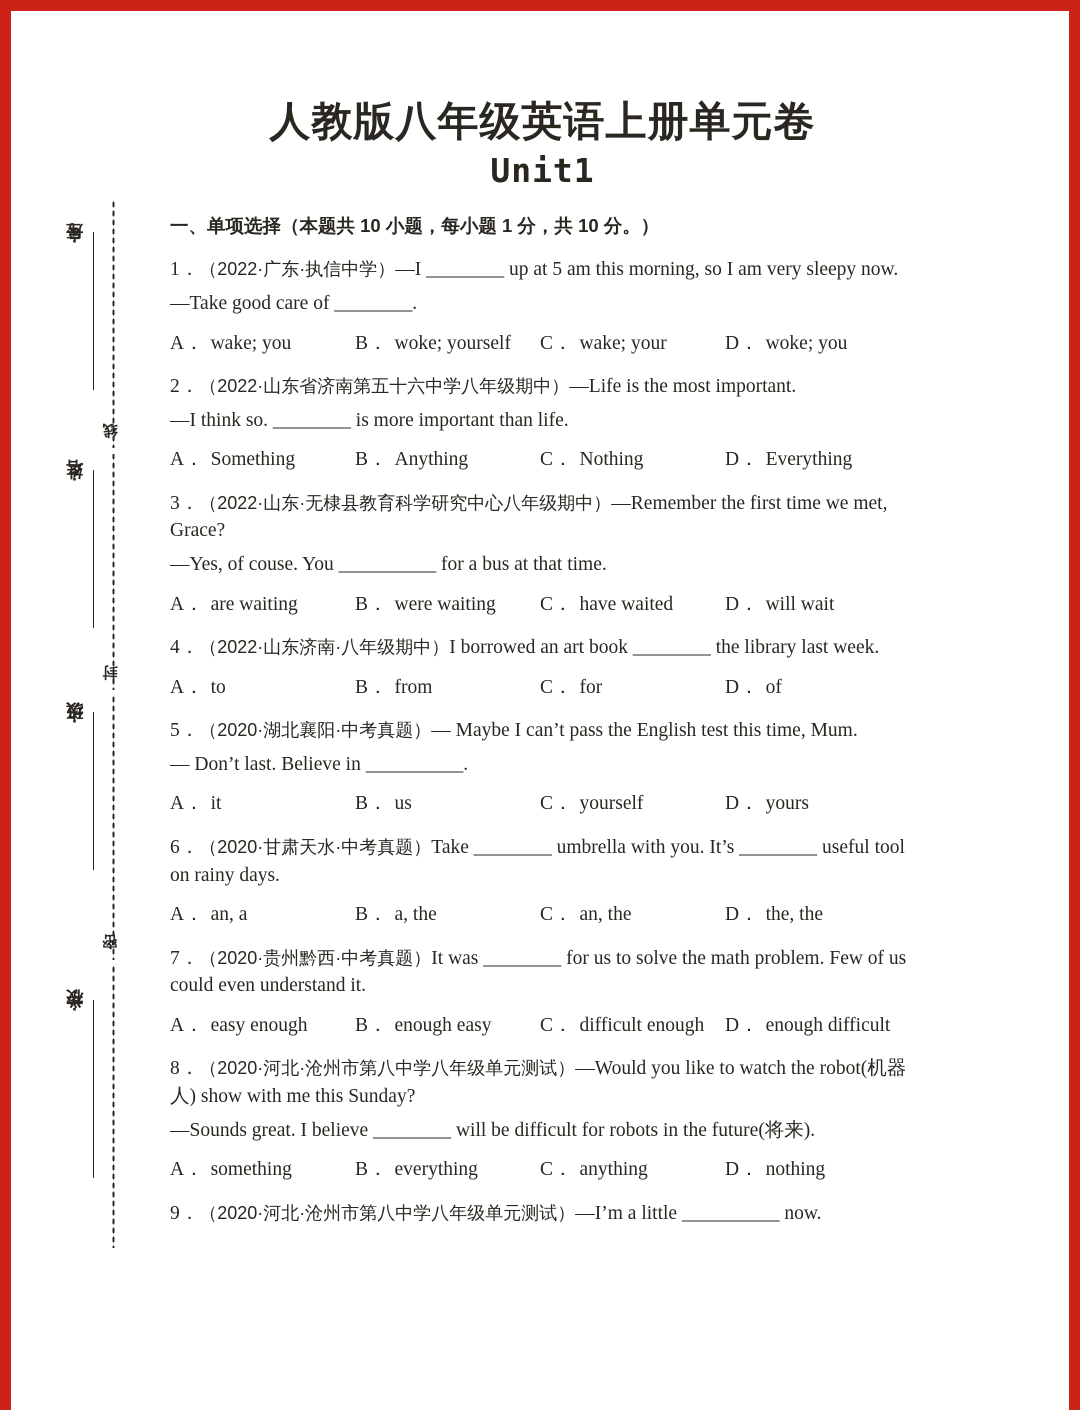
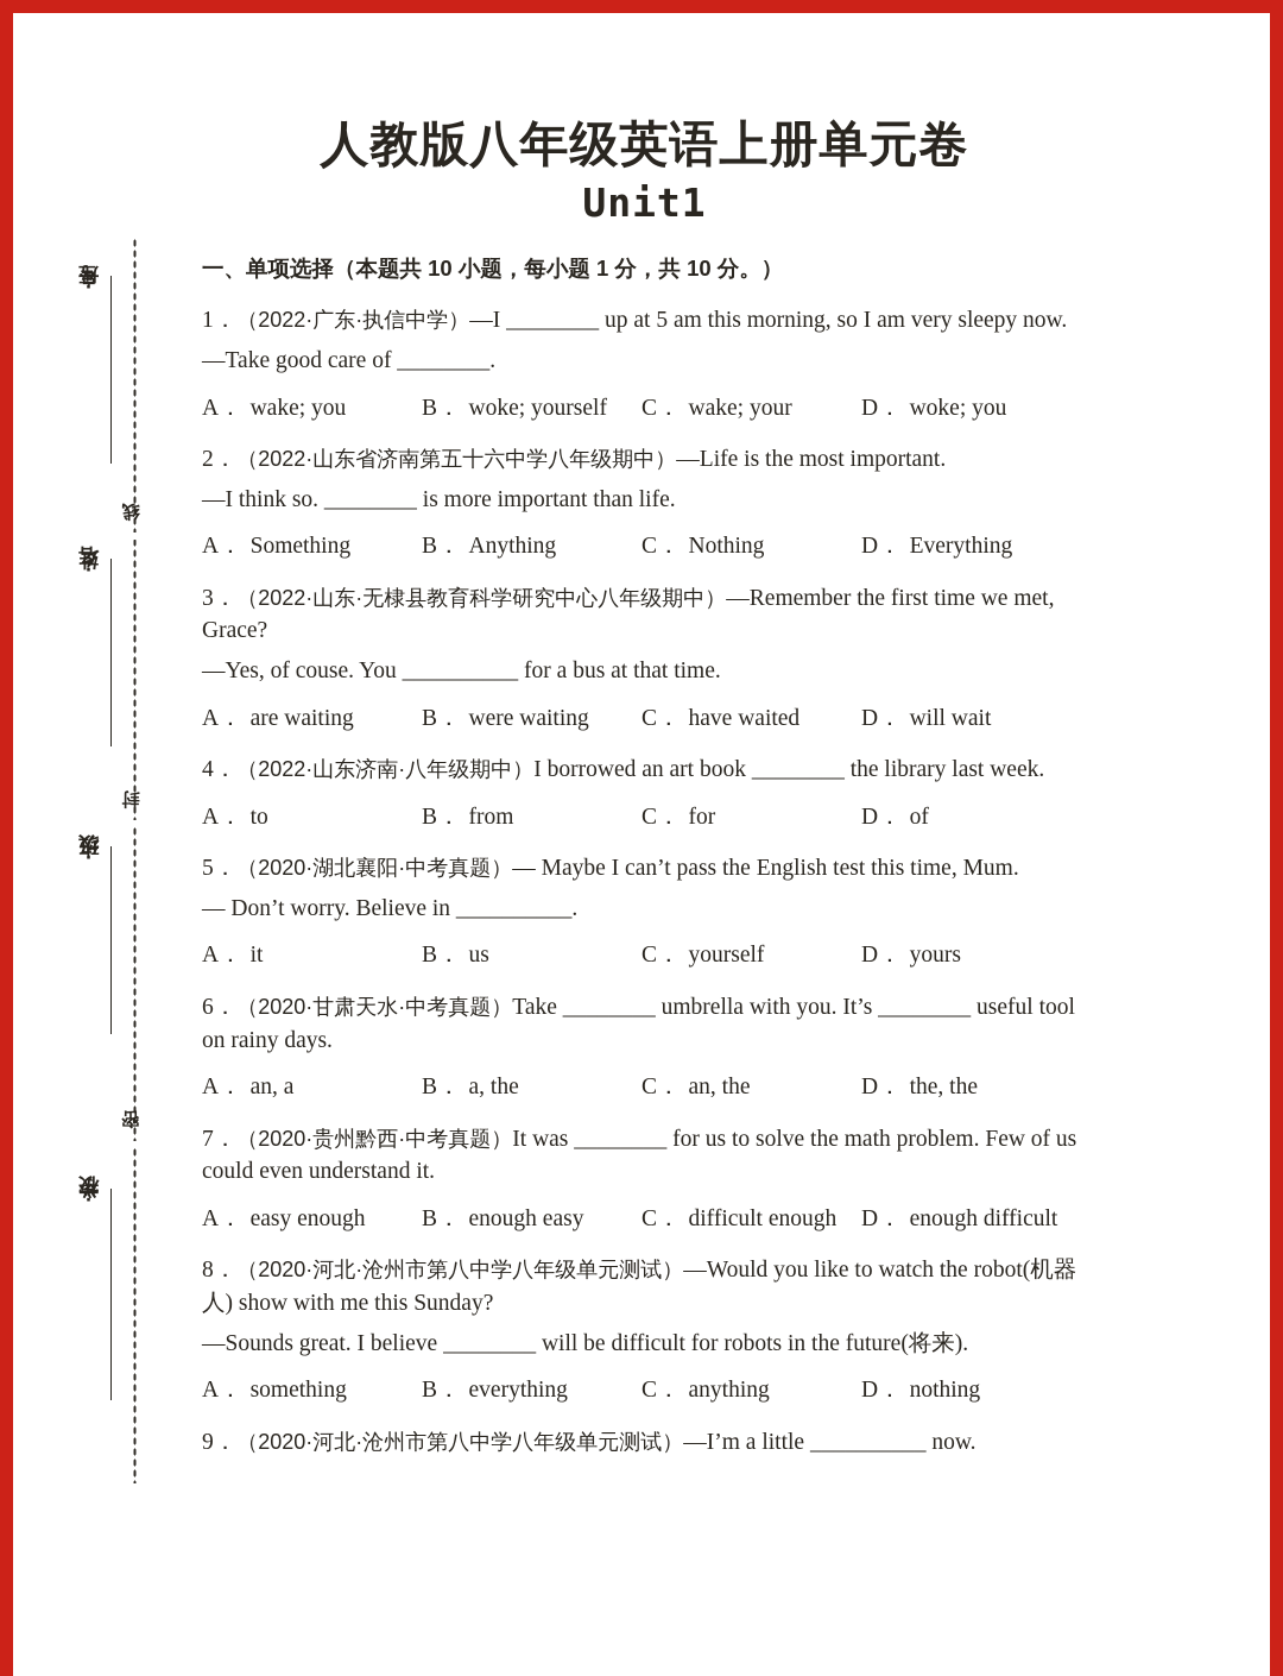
  人教版八年级英语上册单元卷
  Unit1
  一、单项选择（本题共 10 小题，每小题 1 分，共 10 分。）
  1．（2022·广东·执信中学）—I ________ up at 5 am this morning, so I am very sleepy now.
  —Take good care of ________.
  A． wake; you
  B． woke; yourself
  C． wake; your
  D． woke; you
  2．（2022·山东省济南第五十六中学八年级期中）—Life is the most important.
  —I think so. ________ is more important than life.
  A． Something
  B． Anything
  C． Nothing
  D． Everything
  3．（2022·山东·无棣县教育科学研究中心八年级期中）—Remember the first time we met, Grace?
  —Yes, of couse. You __________ for a bus at that time.
  A． are waiting
  B． were waiting
  C． have waited
  D． will wait
  4．（2022·山东济南·八年级期中）I borrowed an art book ________ the library last week.
  A． to
  B． from
  C． for
  D． of
  5．（2020·湖北襄阳·中考真题）— Maybe I can’t pass the English test this time, Mum.
- — Don’t last. Believe in __________.
+ — Don’t worry. Believe in __________.
  A． it
  B． us
  C． yourself
  D． yours
  6．（2020·甘肃天水·中考真题）Take ________ umbrella with you. It’s ________ useful tool on rainy days.
  A． an, a
  B． a, the
  C． an, the
  D． the, the
  7．（2020·贵州黔西·中考真题）It was ________ for us to solve the math problem. Few of us could even understand it.
  A． easy enough
  B． enough easy
  C． difficult enough
  D． enough difficult
  8．（2020·河北·沧州市第八中学八年级单元测试）—Would you like to watch the robot(机器人) show with me this Sunday?
  —Sounds great. I believe ________ will be difficult for robots in the future(将来).
  A． something
  B． everything
  C． anything
  D． nothing
  9．（2020·河北·沧州市第八中学八年级单元测试）—I’m a little __________ now.
